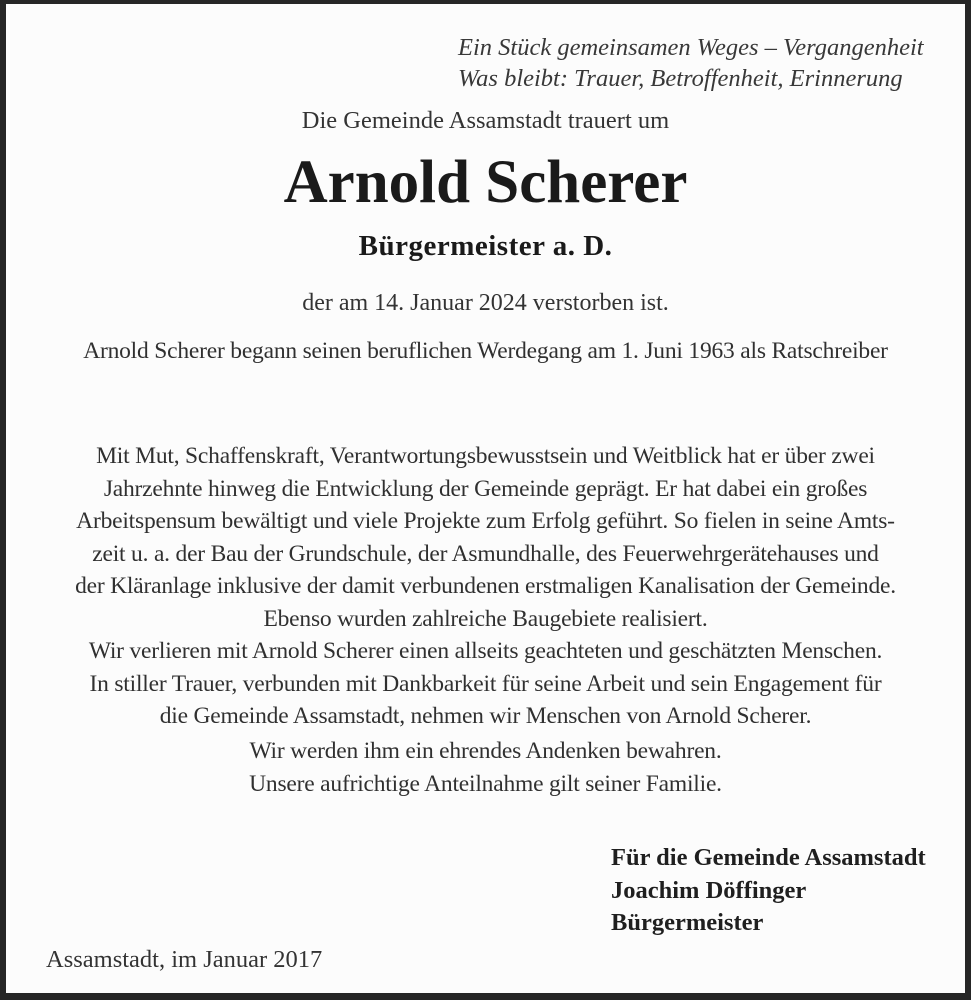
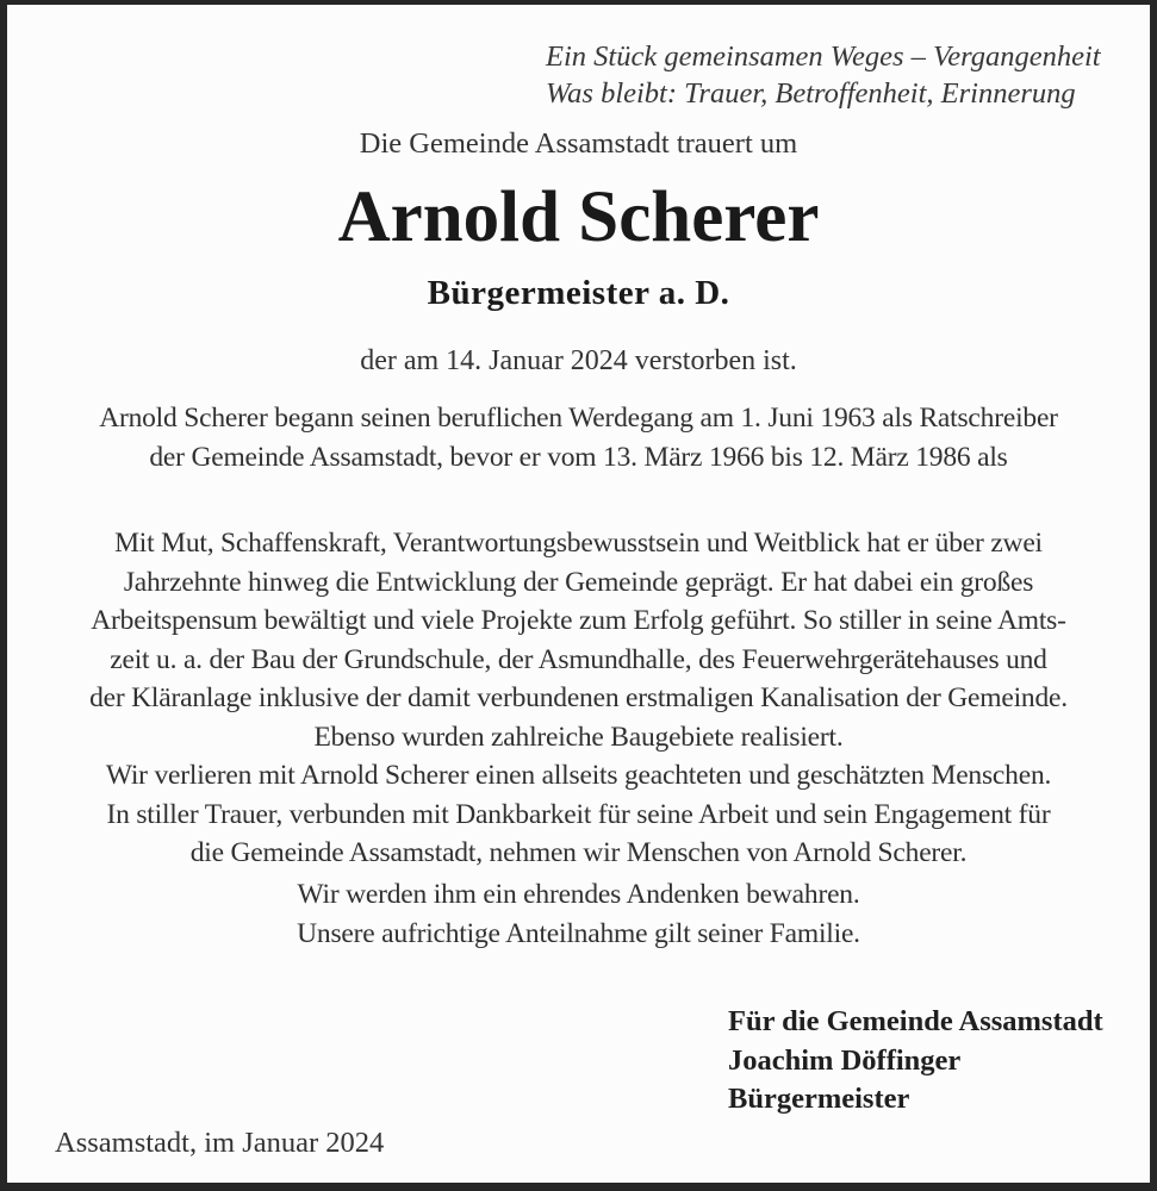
  Ein Stück gemeinsamen Weges – Vergangenheit
  Was bleibt: Trauer, Betroffenheit, Erinnerung
  Die Gemeinde Assamstadt trauert um
  Arnold Scherer
  Bürgermeister a. D.
  der am 14. Januar 2024 verstorben ist.
  Arnold Scherer begann seinen beruflichen Werdegang am 1. Juni 1963 als Ratschreiber
+ der Gemeinde Assamstadt, bevor er vom 13. März 1966 bis 12. März 1986 als
  Mit Mut, Schaffenskraft, Verantwortungsbewusstsein und Weitblick hat er über zwei
  Jahrzehnte hinweg die Entwicklung der Gemeinde geprägt. Er hat dabei ein großes
- Arbeitspensum bewältigt und viele Projekte zum Erfolg geführt. So fielen in seine Amts-
+ Arbeitspensum bewältigt und viele Projekte zum Erfolg geführt. So stiller in seine Amts-
  zeit u. a. der Bau der Grundschule, der Asmundhalle, des Feuerwehrgerätehauses und
  der Kläranlage inklusive der damit verbundenen erstmaligen Kanalisation der Gemeinde.
  Ebenso wurden zahlreiche Baugebiete realisiert.
  Wir verlieren mit Arnold Scherer einen allseits geachteten und geschätzten Menschen.
  In stiller Trauer, verbunden mit Dankbarkeit für seine Arbeit und sein Engagement für
  die Gemeinde Assamstadt, nehmen wir Menschen von Arnold Scherer.
  Wir werden ihm ein ehrendes Andenken bewahren.
  Unsere aufrichtige Anteilnahme gilt seiner Familie.
  Für die Gemeinde Assamstadt
  Joachim Döffinger
  Bürgermeister
- Assamstadt, im Januar 2017
+ Assamstadt, im Januar 2024
